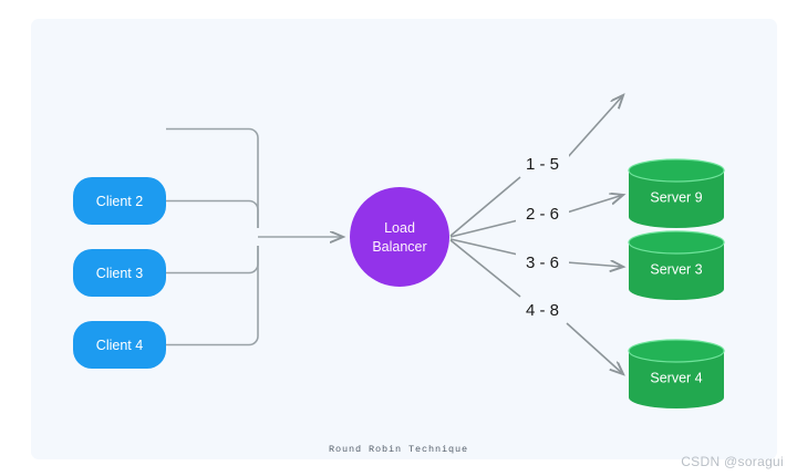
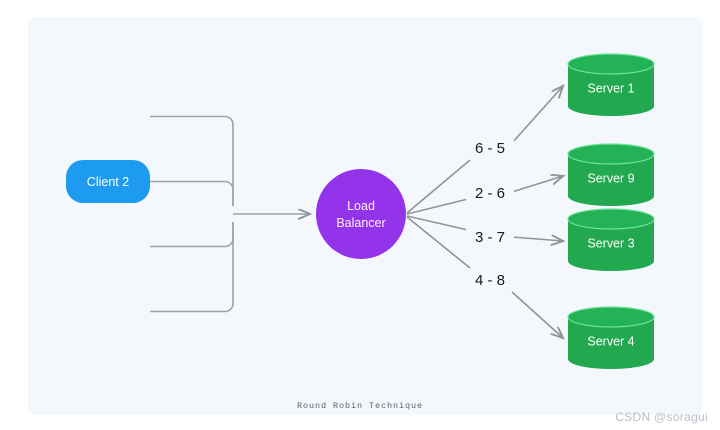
  Client 2
- Client 3
- Client 4
  Load
  Balancer
+ Server 1
  Server 9
  Server 3
  Server 4
- 1 - 5
+ 6 - 5
  2 - 6
- 3 - 6
+ 3 - 7
  4 - 8
  Round Robin Technique
  CSDN @soragui
